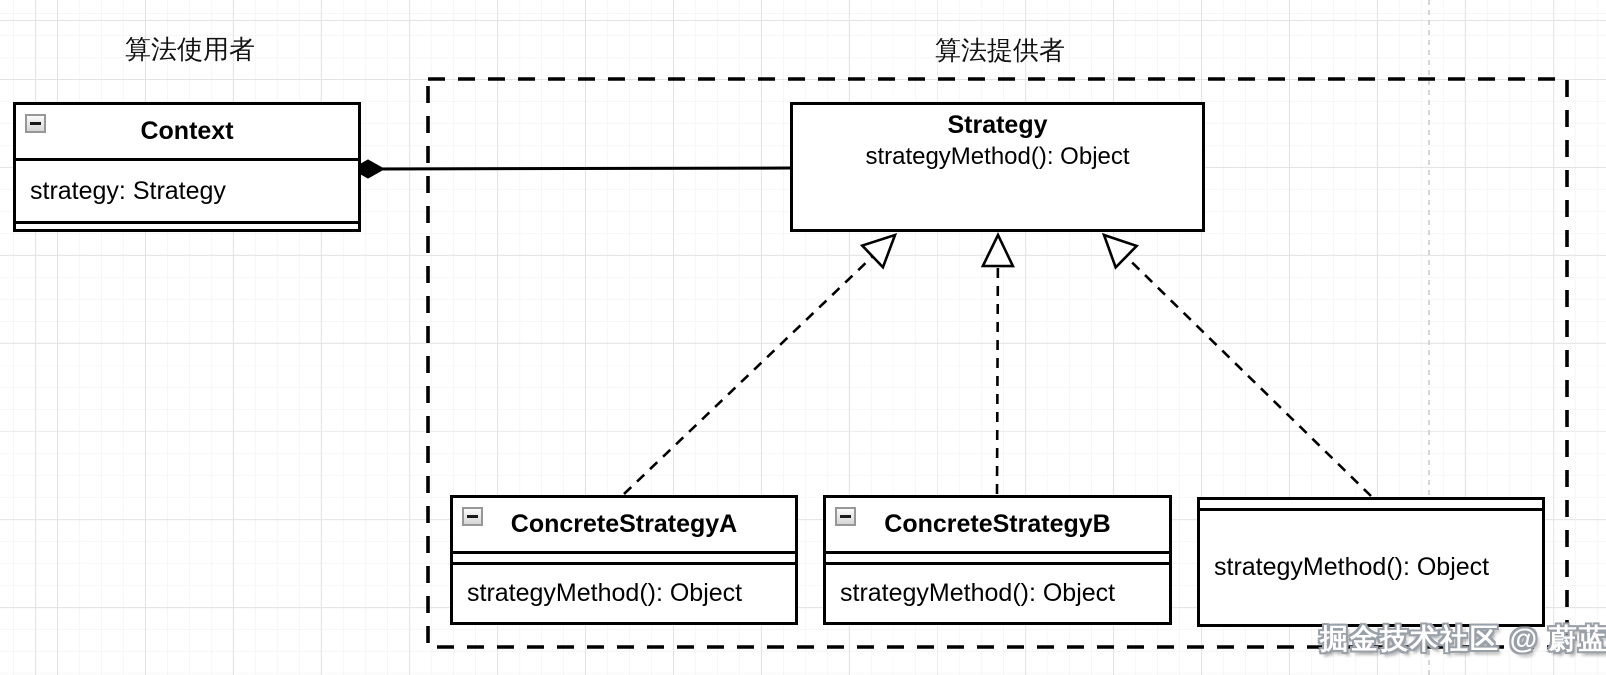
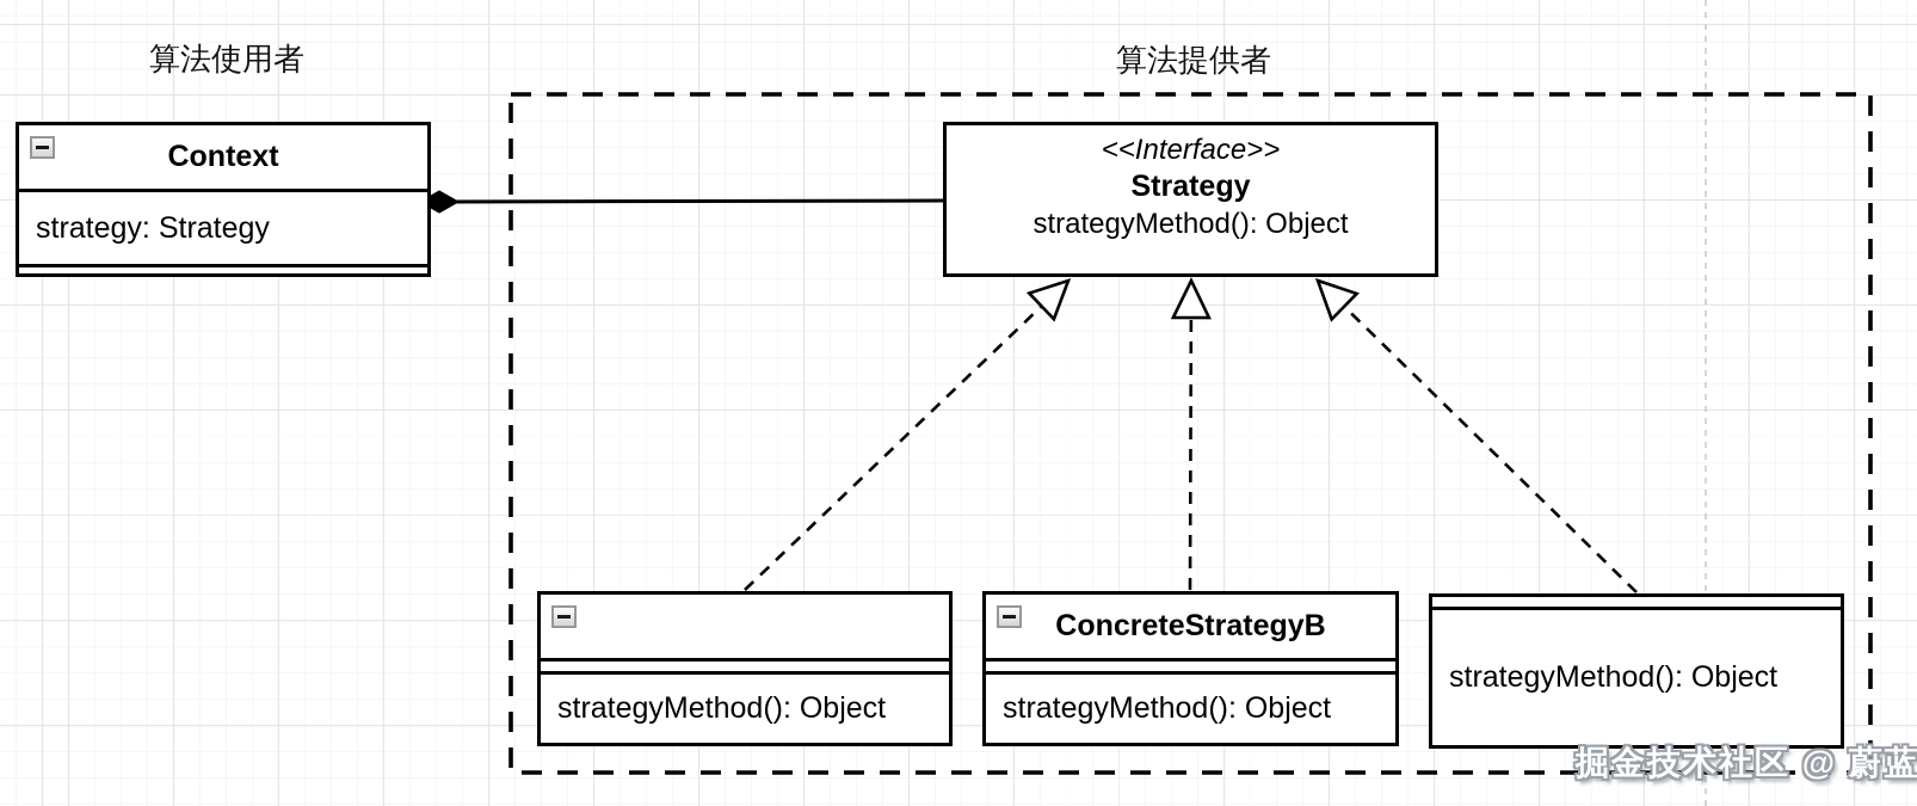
  算法使用者
  算法提供者
  Context
  strategy: Strategy
+ <<Interface>>
  Strategy
  strategyMethod(): Object
- ConcreteStrategyA
  strategyMethod(): Object
  ConcreteStrategyB
  strategyMethod(): Object
  strategyMethod(): Object
  掘金技术社区 @ 蔚蓝
